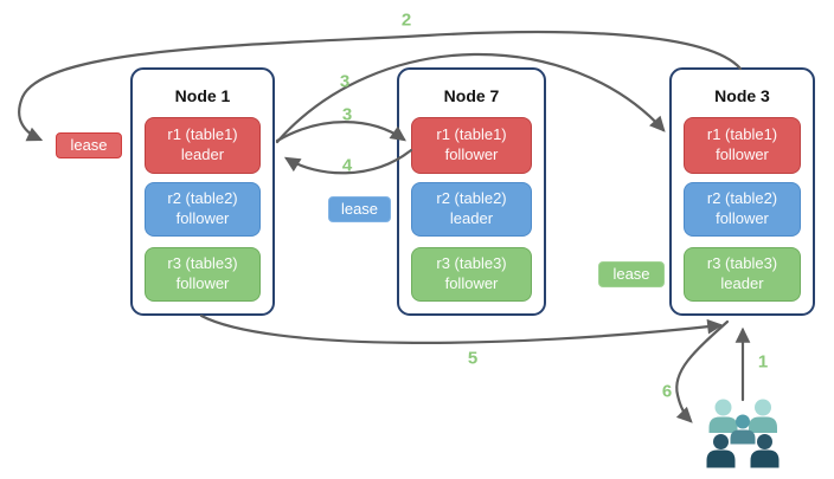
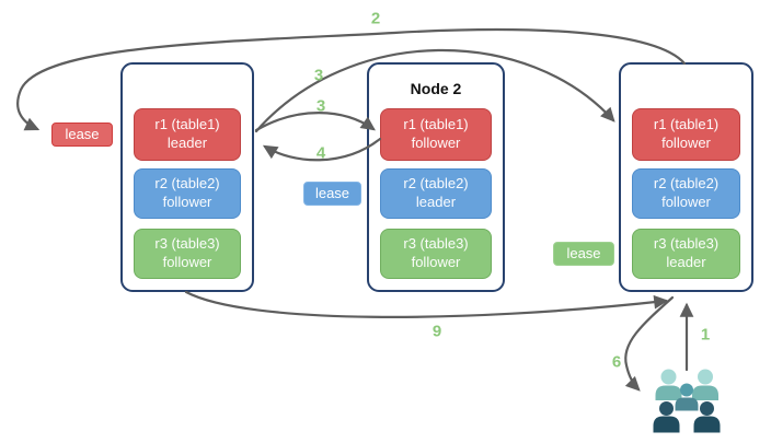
- Node 1
  r1 (table1)
  leader
  r2 (table2)
  follower
  r3 (table3)
  follower
- Node 7
+ Node 2
  r1 (table1)
  follower
  r2 (table2)
  leader
  r3 (table3)
  follower
- Node 3
  r1 (table1)
  follower
  r2 (table2)
  follower
  r3 (table3)
  leader
  lease
  lease
  lease
  1
  2
  3
  3
  4
- 5
+ 9
  6
